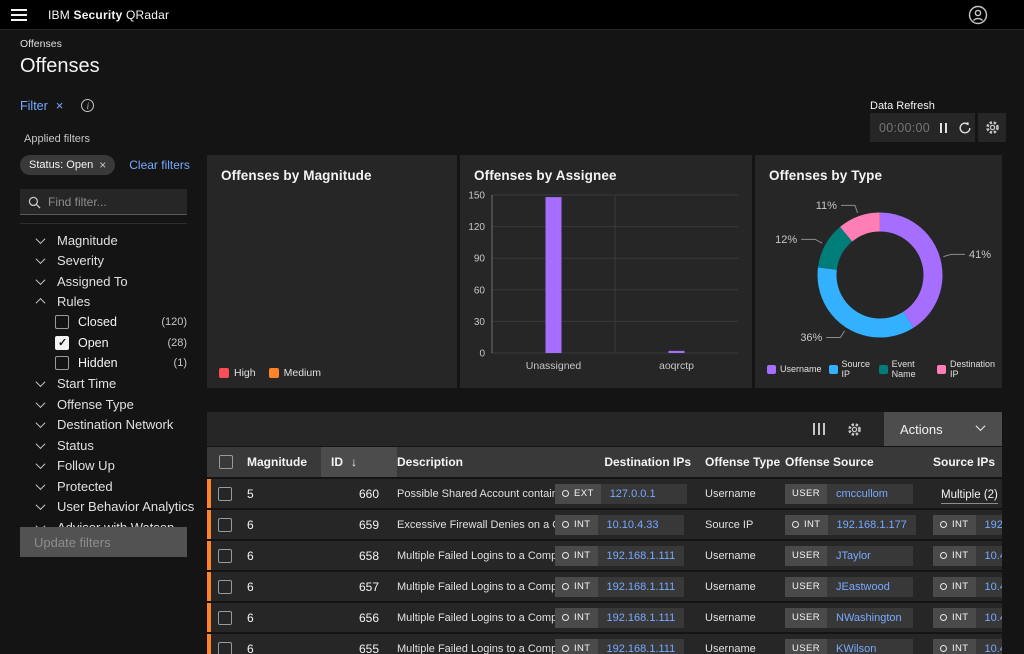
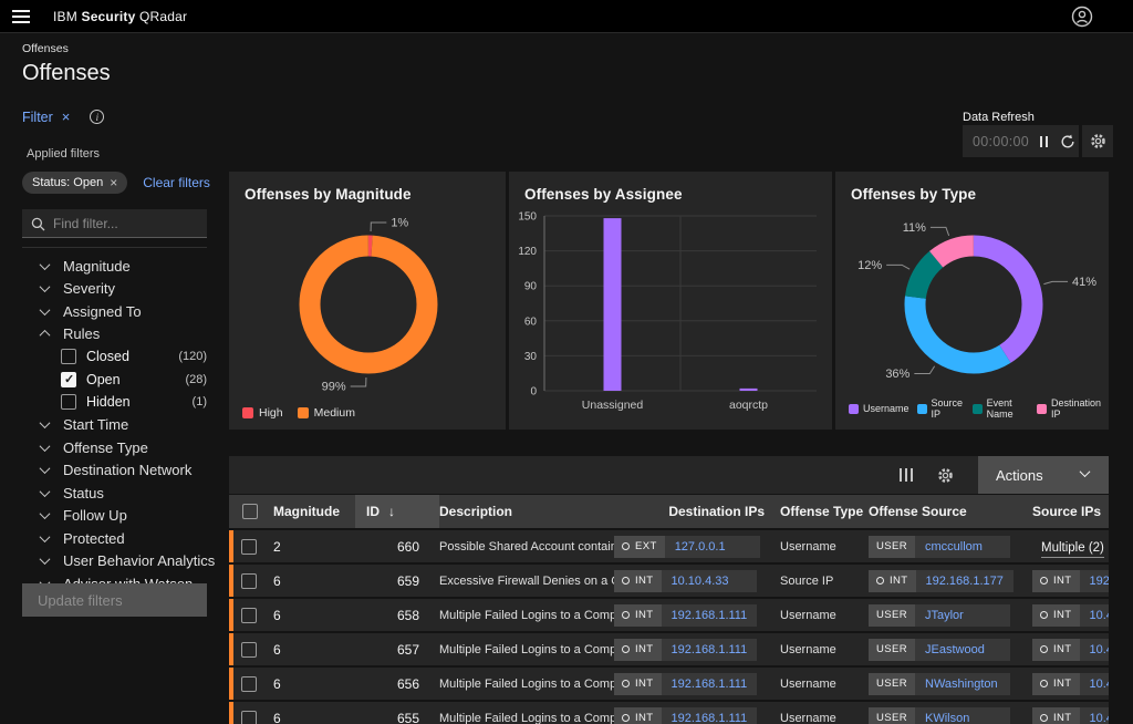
  IBM Security QRadar
  Offenses
  Offenses
  Filter
  ×
  i
  Applied filters
  Status: Open
  ×
  Clear filters
  Find filter...
  Magnitude
  Severity
  Assigned To
  Rules
  Closed
  (120)
  Open
  (28)
  Hidden
  (1)
  Start Time
  Offense Type
  Destination Network
  Status
  Follow Up
  Protected
  User Behavior Analytics
  Update filters
  Data Refresh
  00:00:00
  Offenses by Magnitude
+ 1%
+ 99%
  High
  Medium
  Offenses by Assignee
  0
  30
  60
  90
  120
  150
  Unassigned
  aoqrctp
  Offenses by Type
  41%
  36%
  12%
  11%
  Username
  Source IP
  Event Name
  Destination IP
  Actions
  Magnitude
  ID
  ↓
  Description
  Destination IPs
  Offense Type
  Offense Source
  Source IPs
- 5
+ 2
  660
  Possible Shared Account contai
  EXT
  127.0.0.1
  Username
  USER
  cmccullom
  Multiple (2)
  6
  659
  Excessive Firewall Denies on a
  INT
  10.10.4.33
  Source IP
  INT
  192.168.1.177
  INT
  6
  658
  Multiple Failed Logins to a Com
  INT
  192.168.1.111
  Username
  USER
  JTaylor
  INT
  10.
  6
  657
  Multiple Failed Logins to a Com
  INT
  192.168.1.111
  Username
  USER
  JEastwood
  INT
  10.
  6
  656
  Multiple Failed Logins to a Com
  INT
  192.168.1.111
  Username
  USER
  NWashington
  INT
  10.
  6
  655
  Multiple Failed Logins to a Com
  INT
  192.168.1.111
  Username
  USER
  KWilson
  INT
  10.
